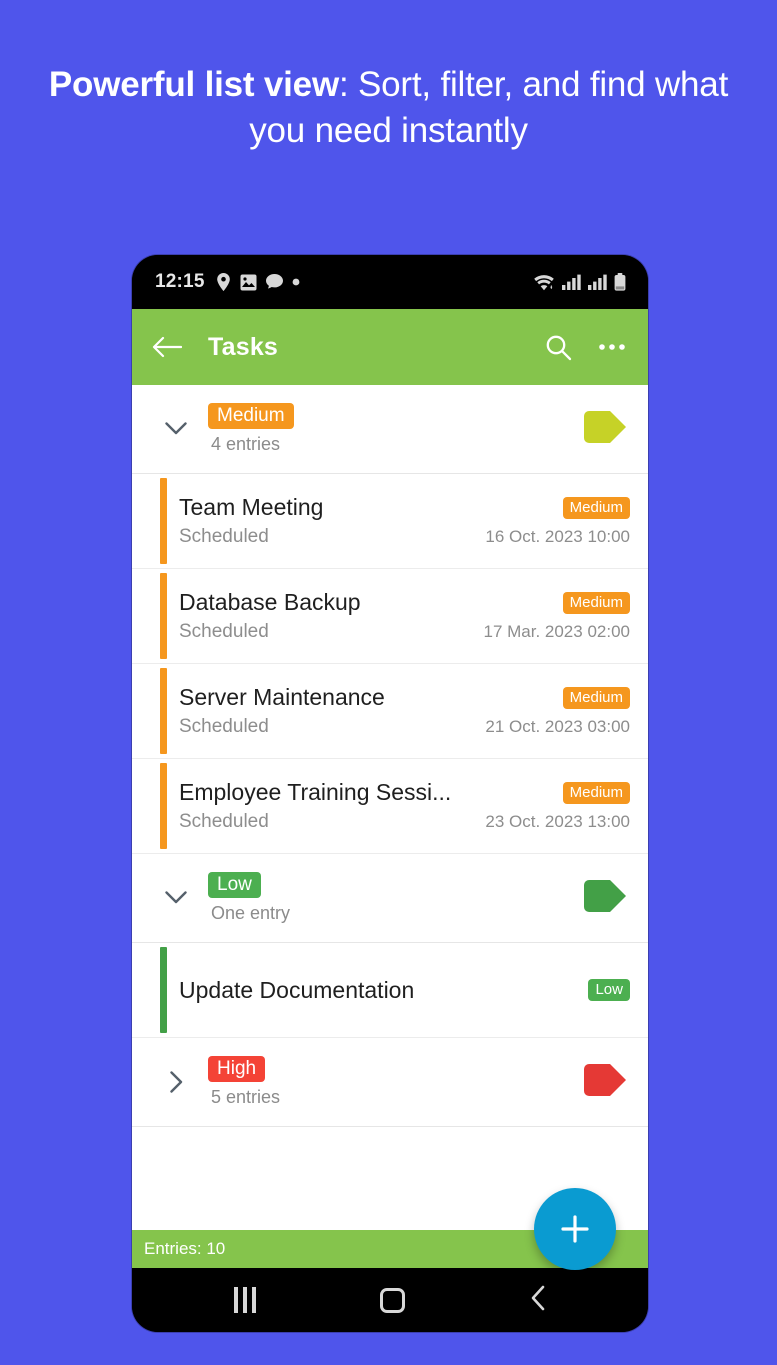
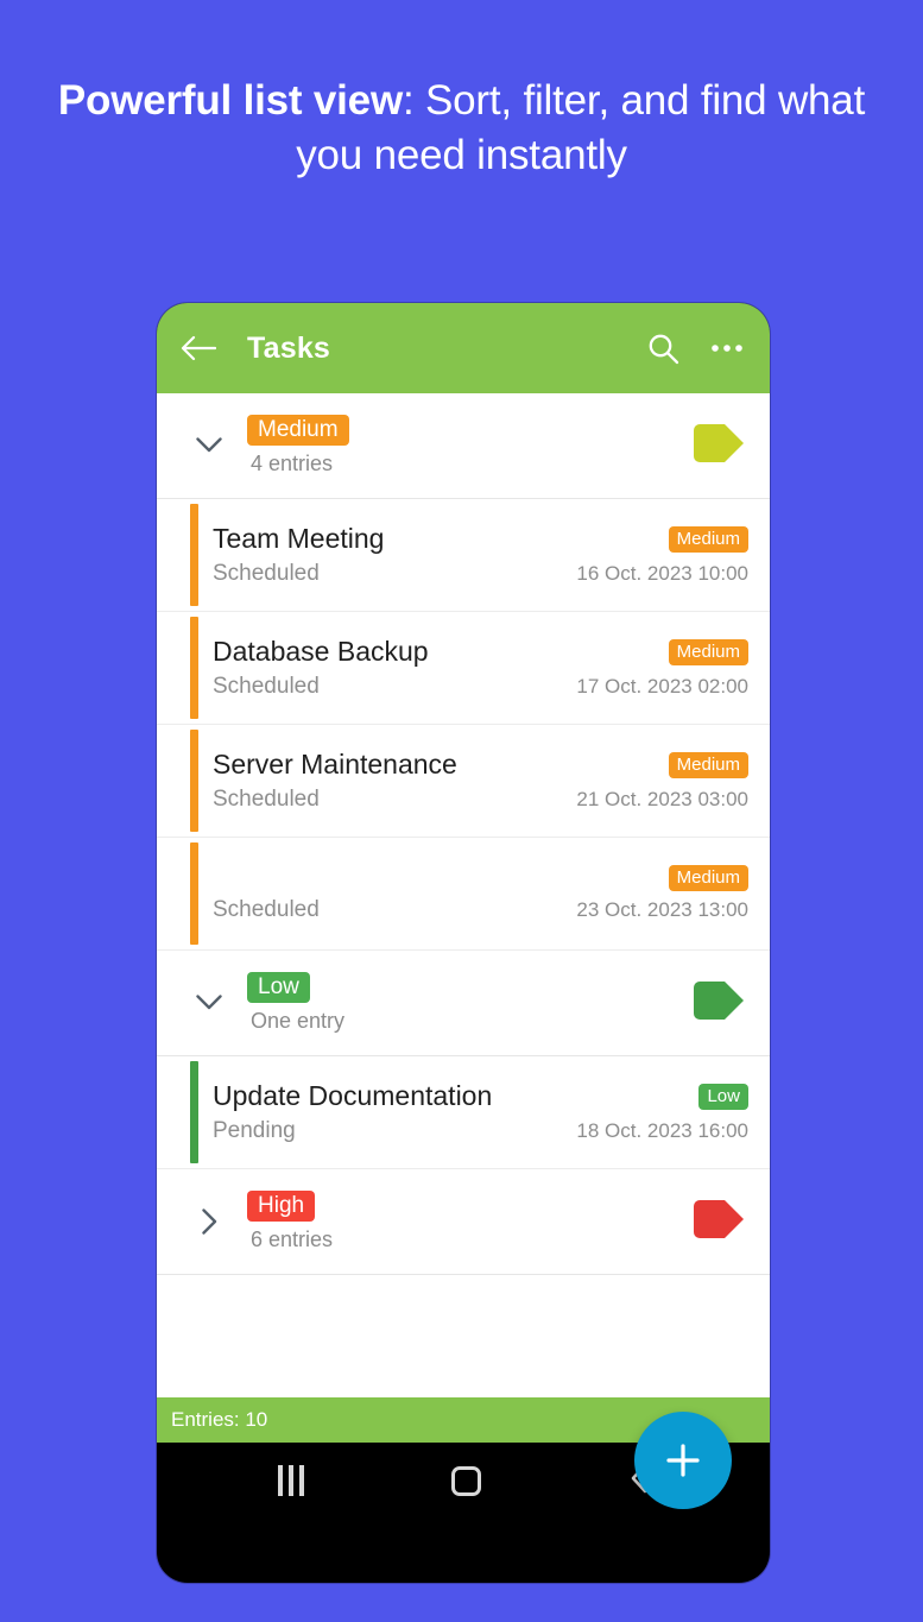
  Powerful list view: Sort, filter, and find what you need instantly
- 12:15
  Tasks
  Medium
  4 entries
  Team Meeting
  Medium
  Scheduled
  16 Oct. 2023 10:00
  Database Backup
  Medium
  Scheduled
- 17 Mar. 2023 02:00
+ 17 Oct. 2023 02:00
  Server Maintenance
  Medium
  Scheduled
  21 Oct. 2023 03:00
- Employee Training Sessi...
  Medium
  Scheduled
  23 Oct. 2023 13:00
  Low
  One entry
  Update Documentation
  Low
+ Pending
+ 18 Oct. 2023 16:00
  High
- 5 entries
+ 6 entries
  Entries: 10
